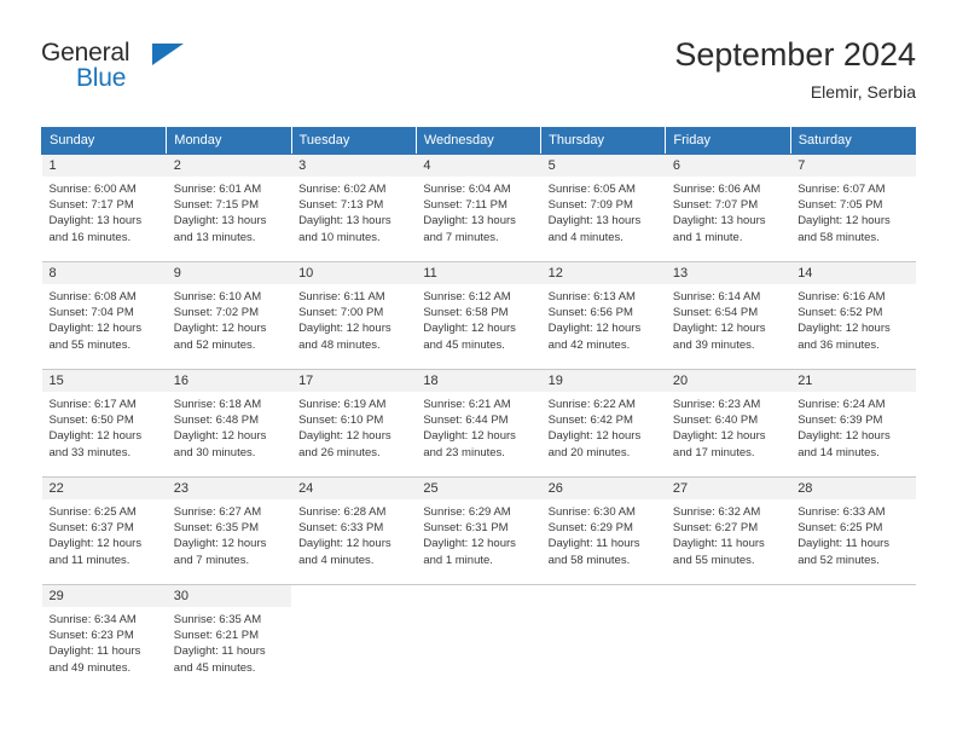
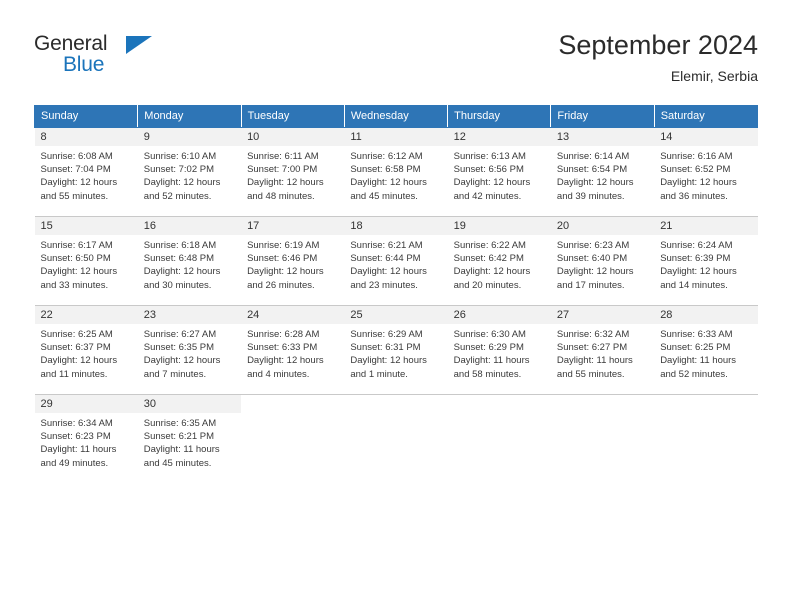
  General
  Blue
  September 2024
  Elemir, Serbia
  Sunday	Monday	Tuesday	Wednesday	Thursday	Friday	Saturday
- 1Sunrise: 6:00 AMSunset: 7:17 PMDaylight: 13 hoursand 16 minutes.	2Sunrise: 6:01 AMSunset: 7:15 PMDaylight: 13 hoursand 13 minutes.	3Sunrise: 6:02 AMSunset: 7:13 PMDaylight: 13 hoursand 10 minutes.	4Sunrise: 6:04 AMSunset: 7:11 PMDaylight: 13 hoursand 7 minutes.	5Sunrise: 6:05 AMSunset: 7:09 PMDaylight: 13 hoursand 4 minutes.	6Sunrise: 6:06 AMSunset: 7:07 PMDaylight: 13 hoursand 1 minute.	7Sunrise: 6:07 AMSunset: 7:05 PMDaylight: 12 hoursand 58 minutes.
  8Sunrise: 6:08 AMSunset: 7:04 PMDaylight: 12 hoursand 55 minutes.	9Sunrise: 6:10 AMSunset: 7:02 PMDaylight: 12 hoursand 52 minutes.	10Sunrise: 6:11 AMSunset: 7:00 PMDaylight: 12 hoursand 48 minutes.	11Sunrise: 6:12 AMSunset: 6:58 PMDaylight: 12 hoursand 45 minutes.	12Sunrise: 6:13 AMSunset: 6:56 PMDaylight: 12 hoursand 42 minutes.	13Sunrise: 6:14 AMSunset: 6:54 PMDaylight: 12 hoursand 39 minutes.	14Sunrise: 6:16 AMSunset: 6:52 PMDaylight: 12 hoursand 36 minutes.
- 15Sunrise: 6:17 AMSunset: 6:50 PMDaylight: 12 hoursand 33 minutes.	16Sunrise: 6:18 AMSunset: 6:48 PMDaylight: 12 hoursand 30 minutes.	17Sunrise: 6:19 AMSunset: 6:10 PMDaylight: 12 hoursand 26 minutes.	18Sunrise: 6:21 AMSunset: 6:44 PMDaylight: 12 hoursand 23 minutes.	19Sunrise: 6:22 AMSunset: 6:42 PMDaylight: 12 hoursand 20 minutes.	20Sunrise: 6:23 AMSunset: 6:40 PMDaylight: 12 hoursand 17 minutes.	21Sunrise: 6:24 AMSunset: 6:39 PMDaylight: 12 hoursand 14 minutes.
+ 15Sunrise: 6:17 AMSunset: 6:50 PMDaylight: 12 hoursand 33 minutes.	16Sunrise: 6:18 AMSunset: 6:48 PMDaylight: 12 hoursand 30 minutes.	17Sunrise: 6:19 AMSunset: 6:46 PMDaylight: 12 hoursand 26 minutes.	18Sunrise: 6:21 AMSunset: 6:44 PMDaylight: 12 hoursand 23 minutes.	19Sunrise: 6:22 AMSunset: 6:42 PMDaylight: 12 hoursand 20 minutes.	20Sunrise: 6:23 AMSunset: 6:40 PMDaylight: 12 hoursand 17 minutes.	21Sunrise: 6:24 AMSunset: 6:39 PMDaylight: 12 hoursand 14 minutes.
  22Sunrise: 6:25 AMSunset: 6:37 PMDaylight: 12 hoursand 11 minutes.	23Sunrise: 6:27 AMSunset: 6:35 PMDaylight: 12 hoursand 7 minutes.	24Sunrise: 6:28 AMSunset: 6:33 PMDaylight: 12 hoursand 4 minutes.	25Sunrise: 6:29 AMSunset: 6:31 PMDaylight: 12 hoursand 1 minute.	26Sunrise: 6:30 AMSunset: 6:29 PMDaylight: 11 hoursand 58 minutes.	27Sunrise: 6:32 AMSunset: 6:27 PMDaylight: 11 hoursand 55 minutes.	28Sunrise: 6:33 AMSunset: 6:25 PMDaylight: 11 hoursand 52 minutes.
  29Sunrise: 6:34 AMSunset: 6:23 PMDaylight: 11 hoursand 49 minutes.	30Sunrise: 6:35 AMSunset: 6:21 PMDaylight: 11 hoursand 45 minutes.
